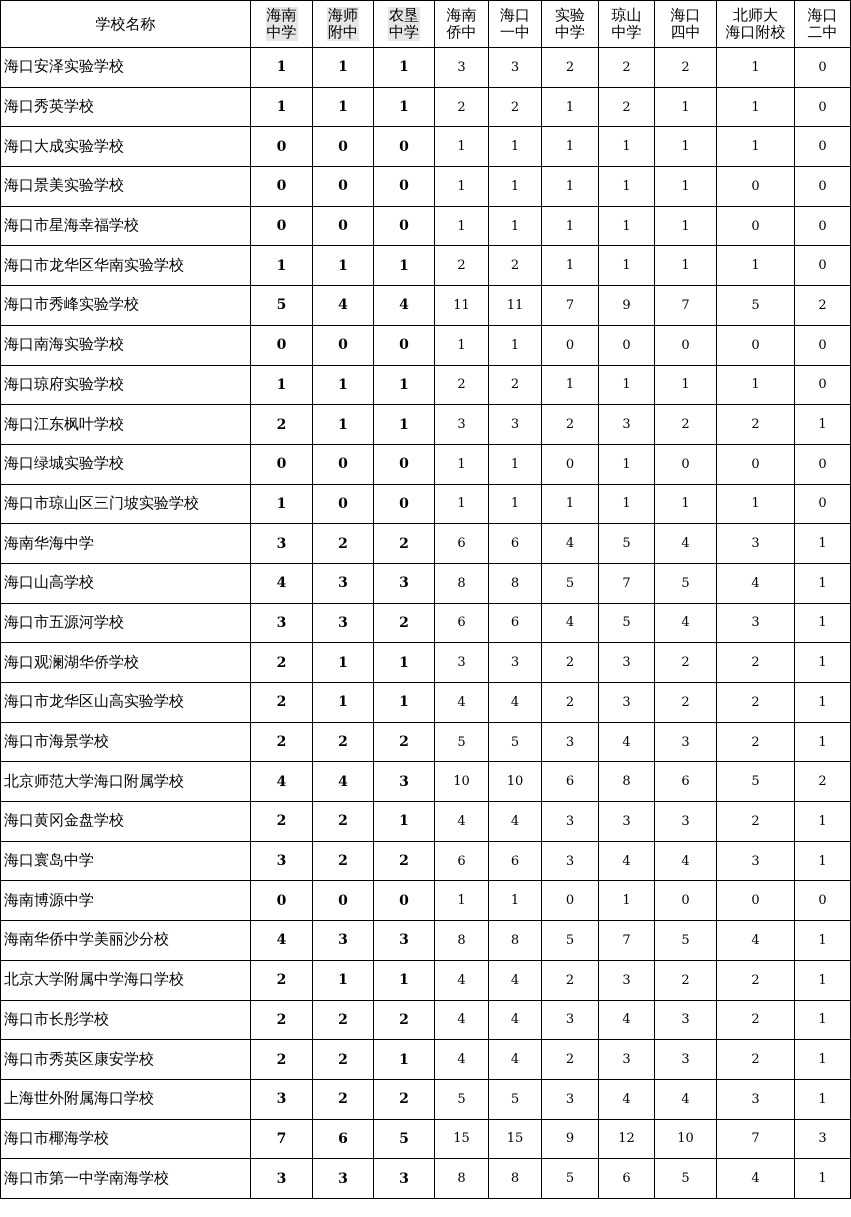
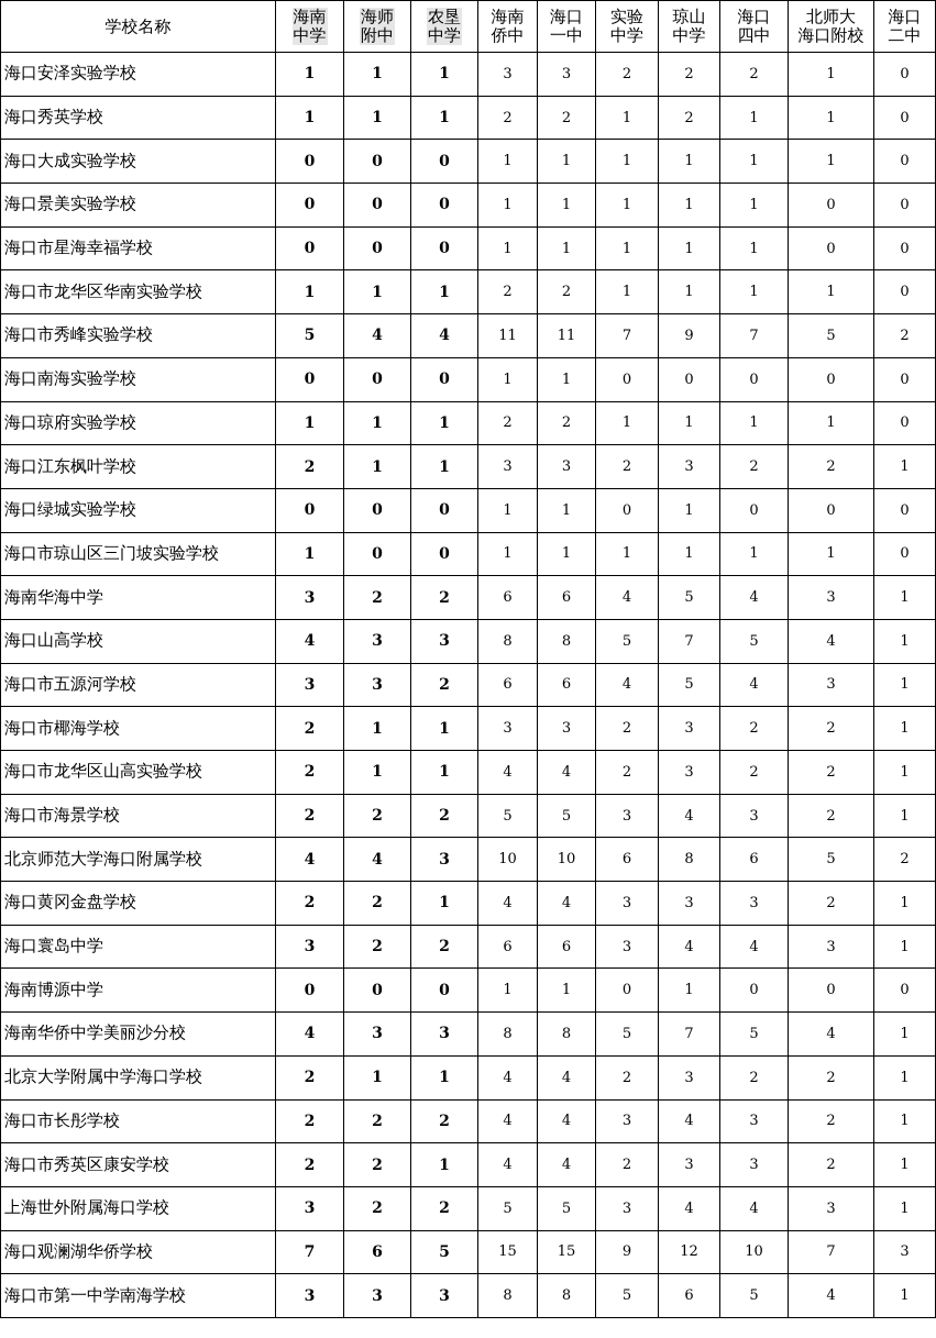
  学校名称	海南中学	海师附中	农垦中学	海南侨中	海口一中	实验中学	琼山中学	海口四中	北师大海口附校	海口二中
  海口安泽实验学校	1	1	1	3	3	2	2	2	1	0
  海口秀英学校	1	1	1	2	2	1	2	1	1	0
  海口大成实验学校	0	0	0	1	1	1	1	1	1	0
  海口景美实验学校	0	0	0	1	1	1	1	1	0	0
  海口市星海幸福学校	0	0	0	1	1	1	1	1	0	0
  海口市龙华区华南实验学校	1	1	1	2	2	1	1	1	1	0
  海口市秀峰实验学校	5	4	4	11	11	7	9	7	5	2
  海口南海实验学校	0	0	0	1	1	0	0	0	0	0
  海口琼府实验学校	1	1	1	2	2	1	1	1	1	0
  海口江东枫叶学校	2	1	1	3	3	2	3	2	2	1
  海口绿城实验学校	0	0	0	1	1	0	1	0	0	0
  海口市琼山区三门坡实验学校	1	0	0	1	1	1	1	1	1	0
  海南华海中学	3	2	2	6	6	4	5	4	3	1
  海口山高学校	4	3	3	8	8	5	7	5	4	1
  海口市五源河学校	3	3	2	6	6	4	5	4	3	1
- 海口观澜湖华侨学校	2	1	1	3	3	2	3	2	2	1
+ 海口市椰海学校	2	1	1	3	3	2	3	2	2	1
  海口市龙华区山高实验学校	2	1	1	4	4	2	3	2	2	1
  海口市海景学校	2	2	2	5	5	3	4	3	2	1
  北京师范大学海口附属学校	4	4	3	10	10	6	8	6	5	2
  海口黄冈金盘学校	2	2	1	4	4	3	3	3	2	1
  海口寰岛中学	3	2	2	6	6	3	4	4	3	1
  海南博源中学	0	0	0	1	1	0	1	0	0	0
  海南华侨中学美丽沙分校	4	3	3	8	8	5	7	5	4	1
  北京大学附属中学海口学校	2	1	1	4	4	2	3	2	2	1
  海口市长彤学校	2	2	2	4	4	3	4	3	2	1
  海口市秀英区康安学校	2	2	1	4	4	2	3	3	2	1
  上海世外附属海口学校	3	2	2	5	5	3	4	4	3	1
- 海口市椰海学校	7	6	5	15	15	9	12	10	7	3
+ 海口观澜湖华侨学校	7	6	5	15	15	9	12	10	7	3
  海口市第一中学南海学校	3	3	3	8	8	5	6	5	4	1
